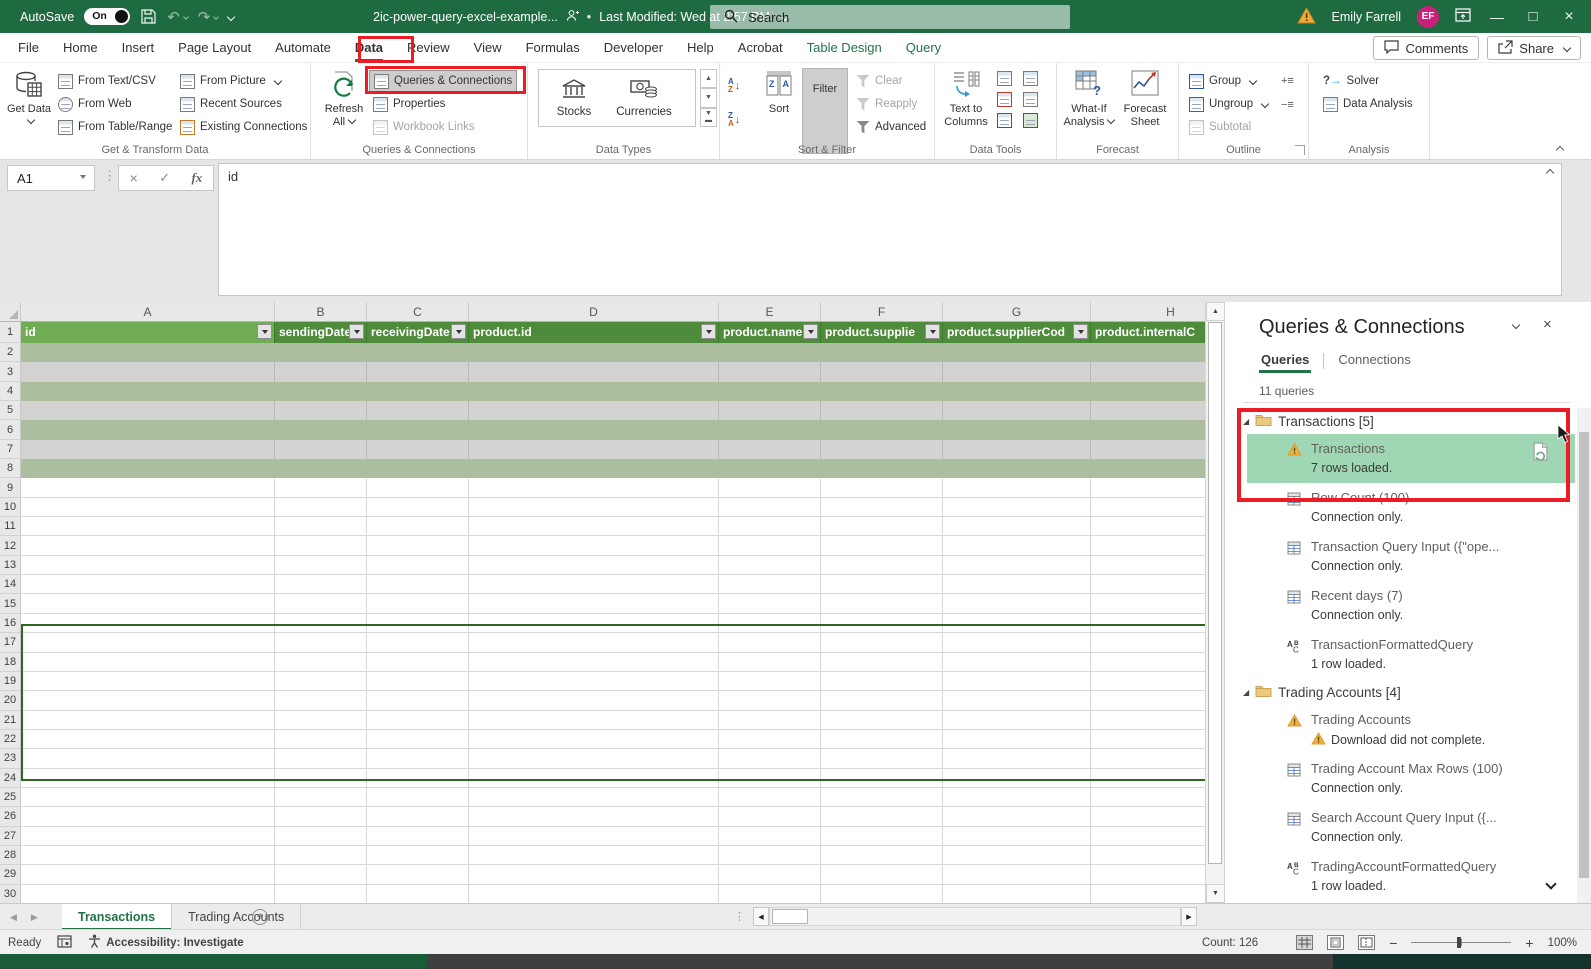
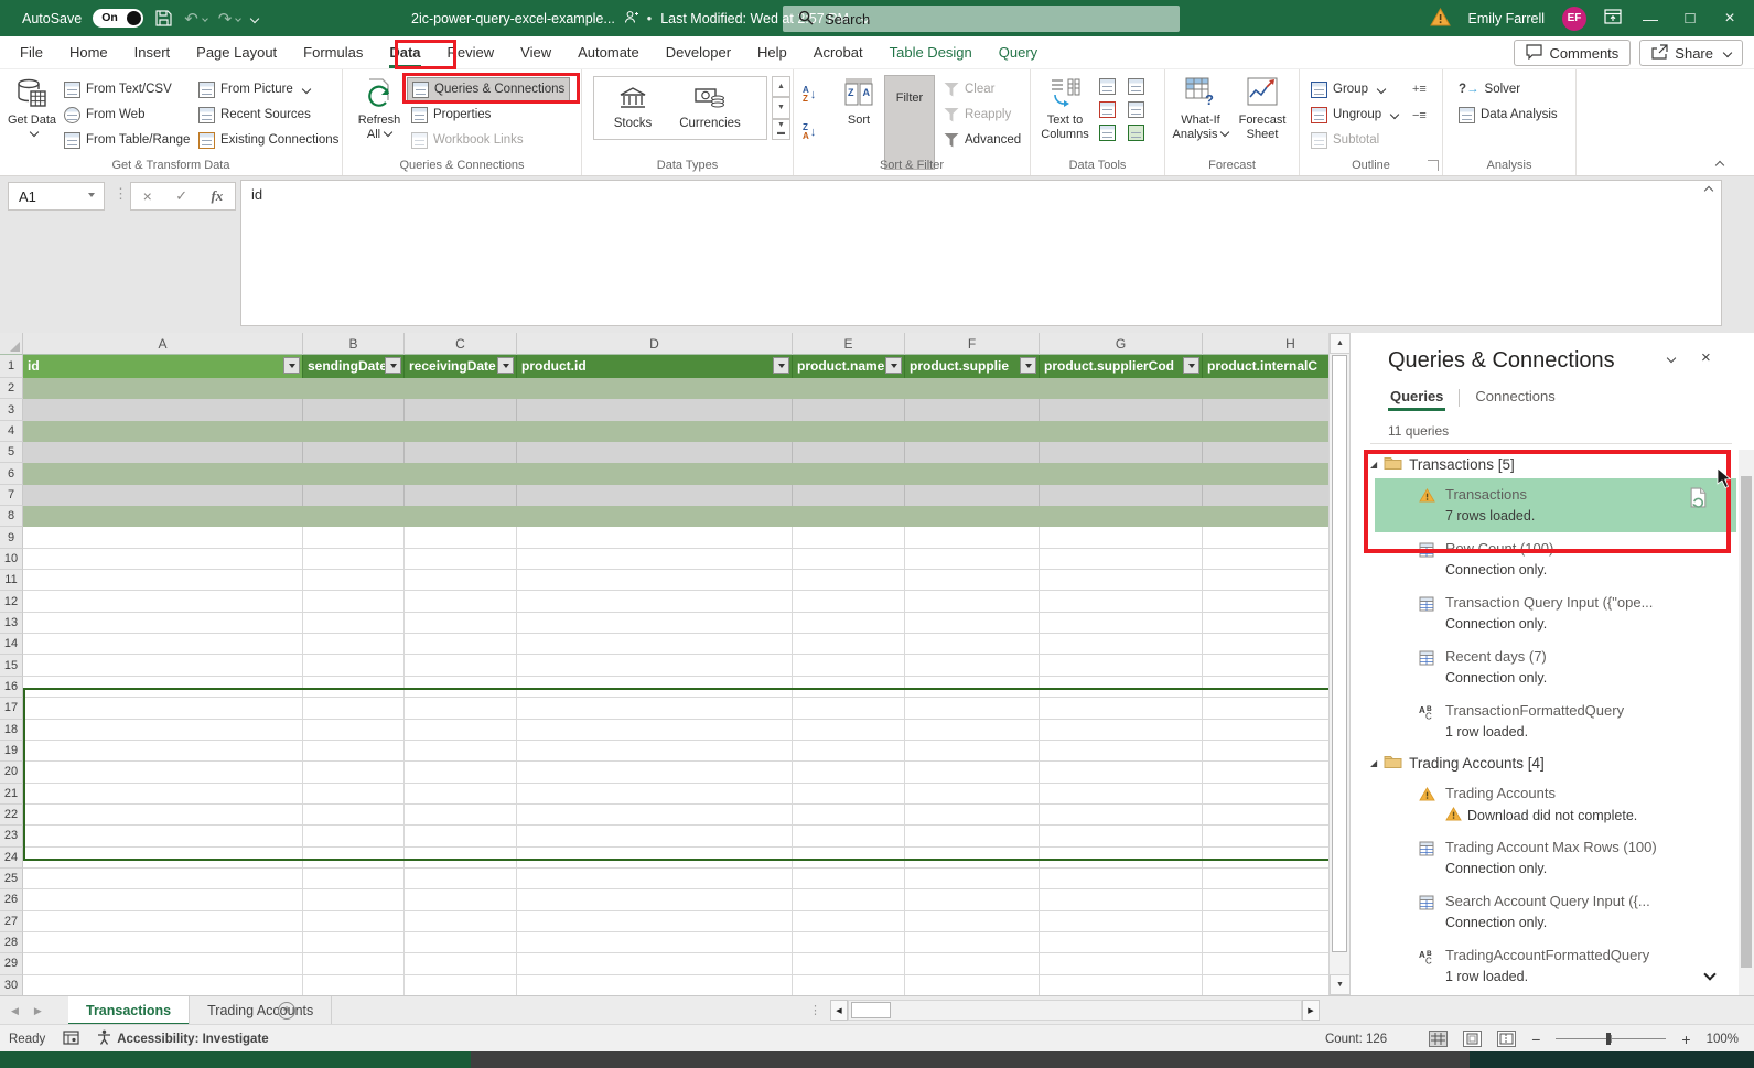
  AutoSave
  On
  ↶
  ↷
  2ic-power-query-excel-example...
  •
  Last Modified: Wed at57 PM
  Search
  Emily Farrell
  EF
  —
  □
  ×
  File
  Home
  Insert
  Page Layout
- Automate
+ Formulas
  Data
  Review
  View
- Formulas
+ Automate
  Developer
  Help
  Acrobat
  Table Design
  Query
  Comments
  Share
  Get Data
  From Text/CSV
  From Web
  From Table/Range
  From Picture
  Recent Sources
  Existing Connections
  Get & Transform Data
  Refresh All
  Queries & Connections
  Properties
  Workbook Links
  Queries & Connections
  Stocks
  Currencies
  Data Types
  A
  Z
  ↓
  Z
  A
  ↓
  Z
  A
  Sort
  Filter
  Clear
  Reapply
  Advanced
  Sort & Filter
  Text to Columns
  Data Tools
  ?
  What-If Analysis
  Forecast Sheet
  Forecast
  Group
  Ungroup
  Subtotal
  +≡
  −≡
  Outline
  ?→
  Solver
  Data Analysis
  Analysis
  A1
  ⋮
  ×
  ✓
  fx
  id
  A
  B
  C
  D
  E
  F
  G
  H
  1
  id
  sendingDate
  receivingDate
  product.id
  product.name
  product.supplie
  product.supplierCod
  product.internalC
  2
  3
  4
  5
  6
  7
  8
  9
  10
  11
  12
  13
  14
  15
  16
  17
  18
  19
  20
  21
  22
  23
  24
  25
  26
  27
  28
  29
  30
  Queries & Connections
  ×
  Queries
  Connections
  11 queries
  ◢
  Transactions [5]
  Transactions
  7 rows loaded.
  Row Count (100)
  Connection only.
  Transaction Query Input ({"ope...
  Connection only.
  Recent days (7)
  Connection only.
  A
  C
  TransactionFormattedQuery
  1 row loaded.
  ◢
  Trading Accounts [4]
  Trading Accounts
  Download did not complete.
  Trading Account Max Rows (100)
  Connection only.
  Search Account Query Input ({...
  Connection only.
  A
  C
  TradingAccountFormattedQuery
  1 row loaded.
  ◀
  ▶
  Transactions
  Trading Accounts
  +
  ⋮
  Ready
  Accessibility: Investigate
  Count: 126
  −
  +
  100%
